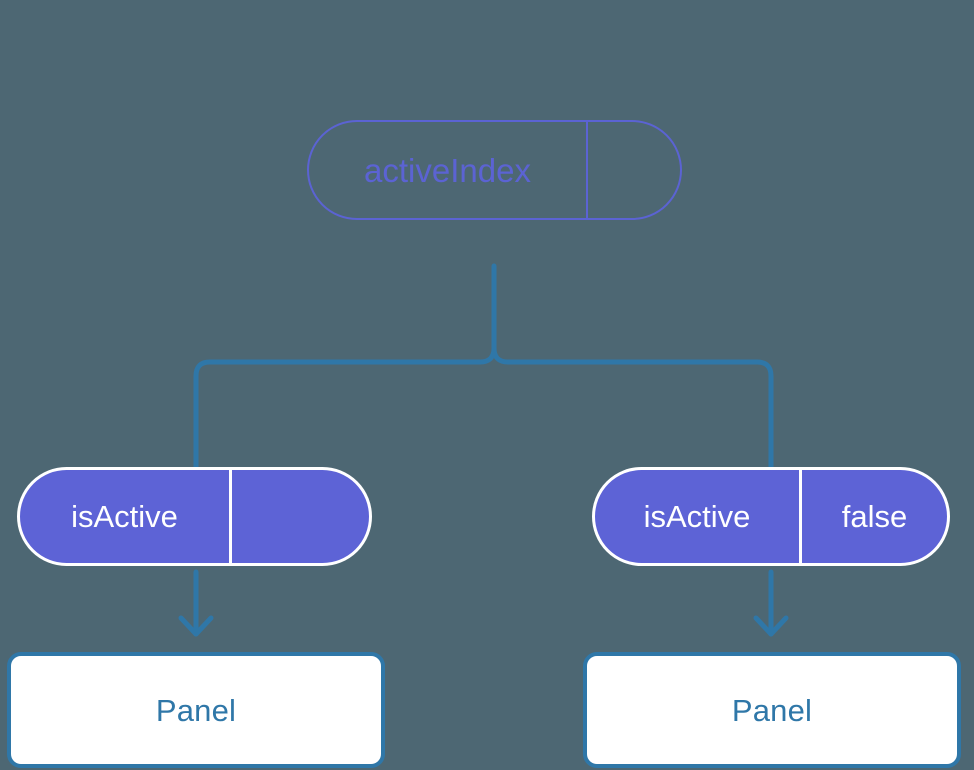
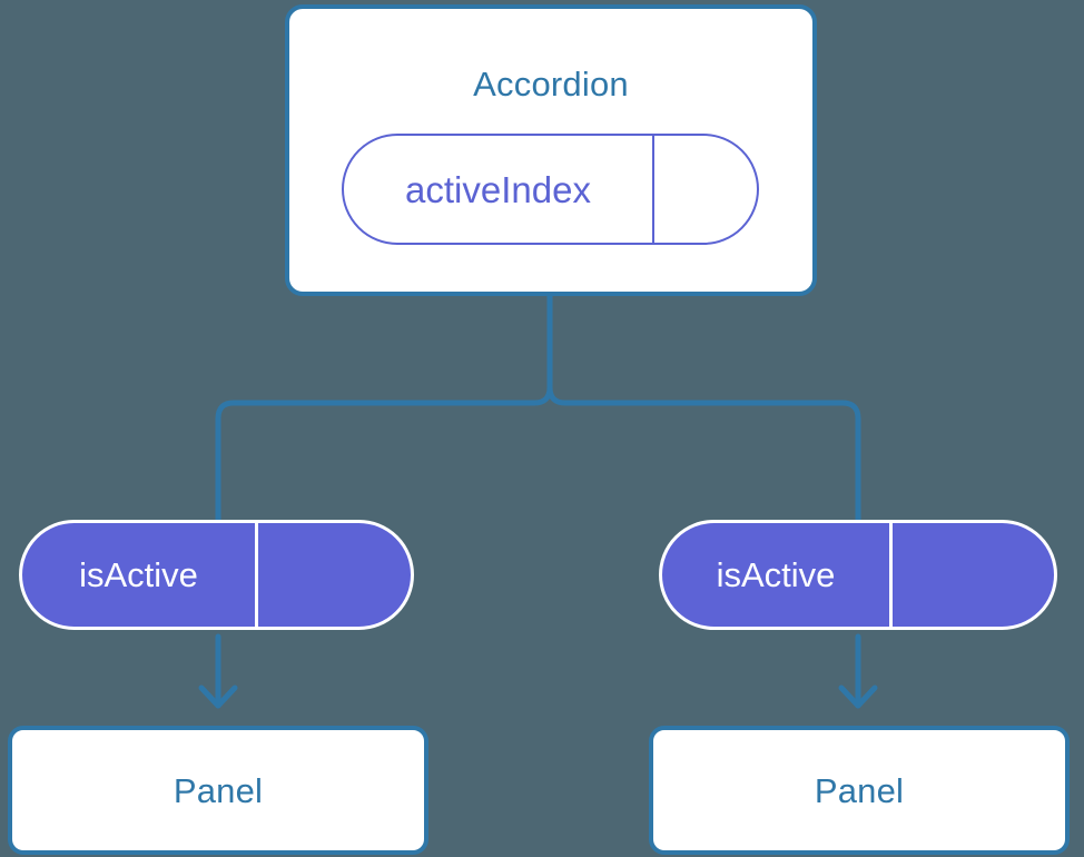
+ Accordion
  activeIndex
  isActive
  Panel
  isActive
- false
  Panel
